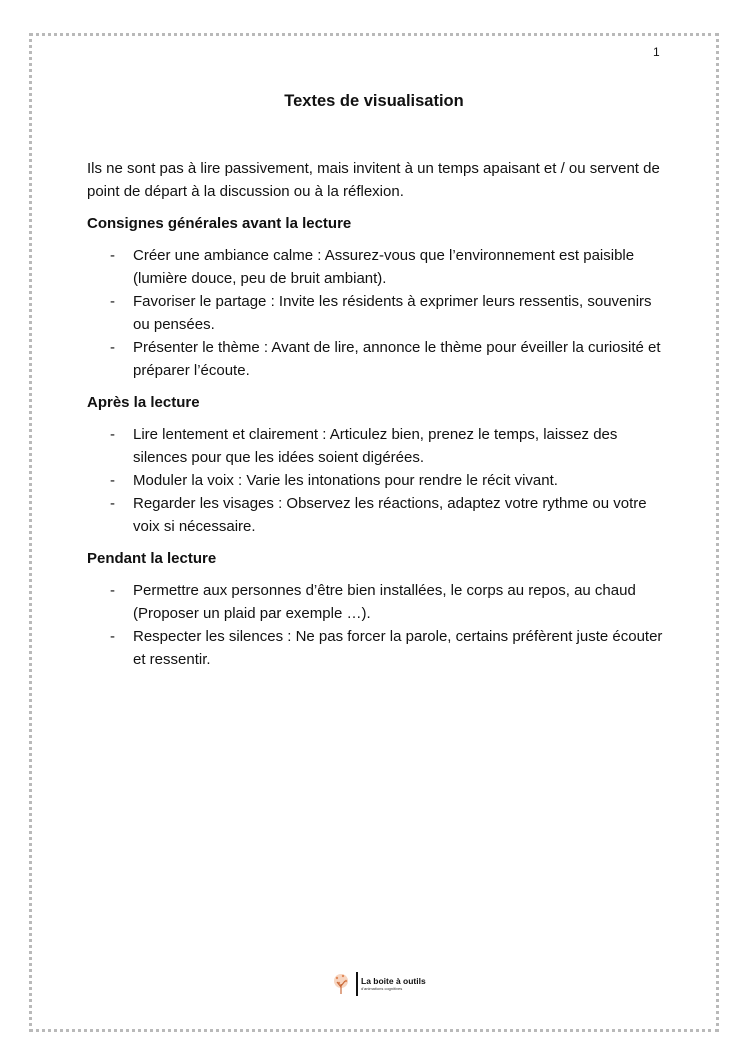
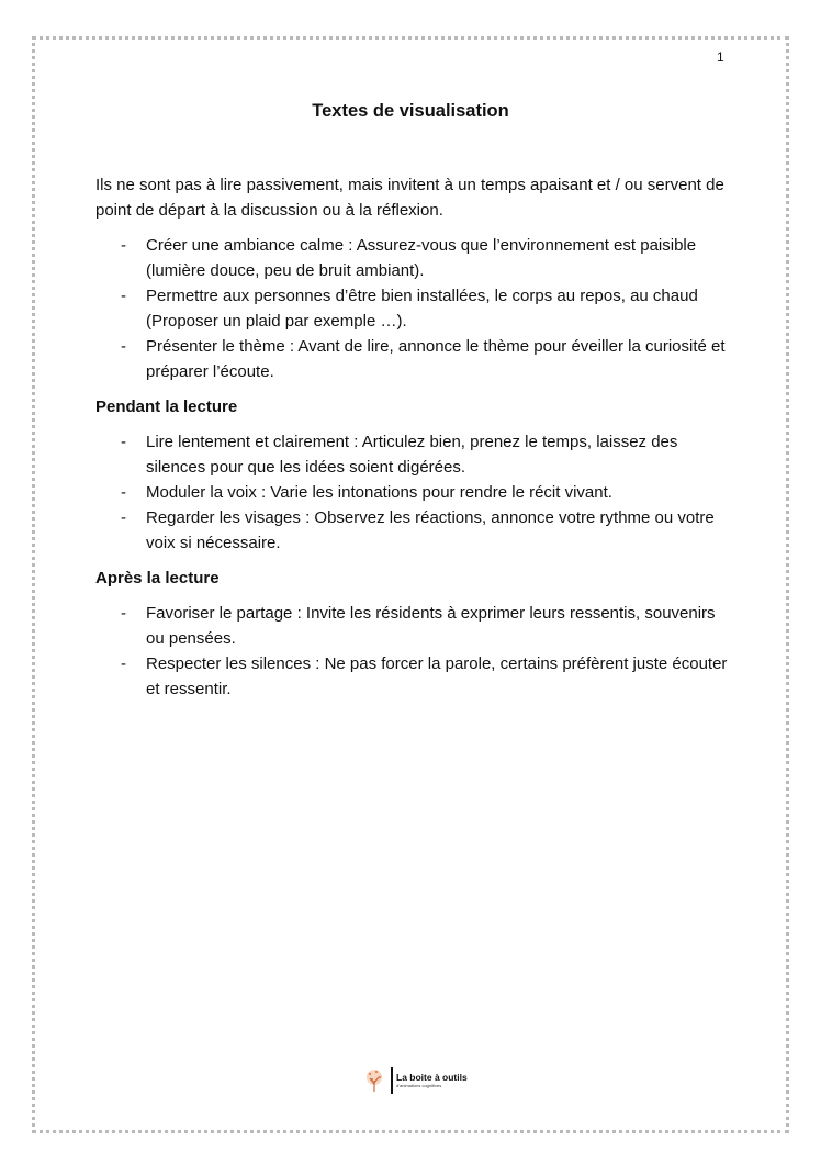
  1
  Textes de visualisation
  Ils ne sont pas à lire passivement, mais invitent à un temps apaisant et / ou servent de point de départ à la discussion ou à la réflexion.
- Consignes générales avant la lecture
  -
  Créer une ambiance calme : Assurez-vous que l’environnement est paisible (lumière douce, peu de bruit ambiant).
  -
- Favoriser le partage : Invite les résidents à exprimer leurs ressentis, souvenirs ou pensées.
+ Permettre aux personnes d’être bien installées, le corps au repos, au chaud (Proposer un plaid par exemple …).
  -
  Présenter le thème : Avant de lire, annonce le thème pour éveiller la curiosité et préparer l’écoute.
- Après la lecture
+ Pendant la lecture
  -
  Lire lentement et clairement : Articulez bien, prenez le temps, laissez des silences pour que les idées soient digérées.
  -
  Moduler la voix : Varie les intonations pour rendre le récit vivant.
  -
- Regarder les visages : Observez les réactions, adaptez votre rythme ou votre voix si nécessaire.
+ Regarder les visages : Observez les réactions, annonce votre rythme ou votre voix si nécessaire.
- Pendant la lecture
+ Après la lecture
  -
- Permettre aux personnes d’être bien installées, le corps au repos, au chaud (Proposer un plaid par exemple …).
+ Favoriser le partage : Invite les résidents à exprimer leurs ressentis, souvenirs ou pensées.
  -
  Respecter les silences : Ne pas forcer la parole, certains préfèrent juste écouter et ressentir.
  La boite à outils
